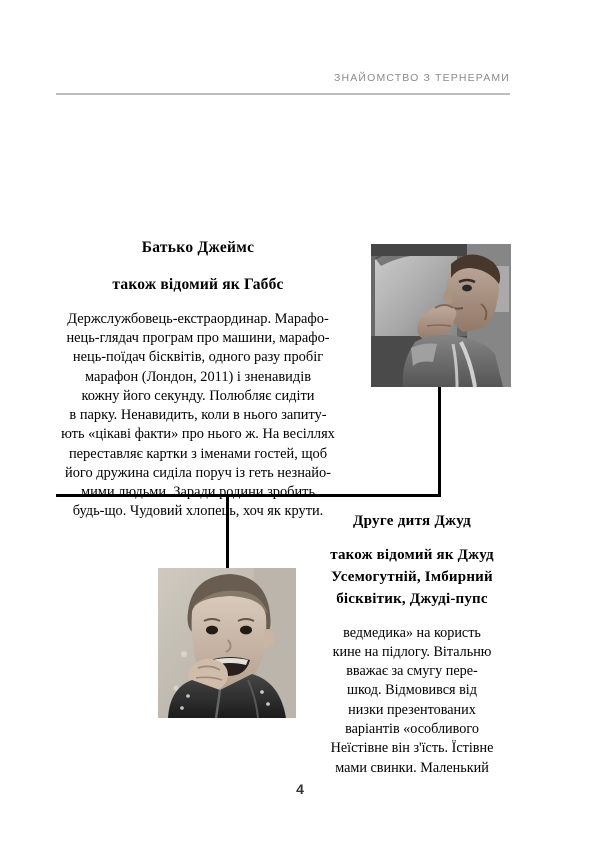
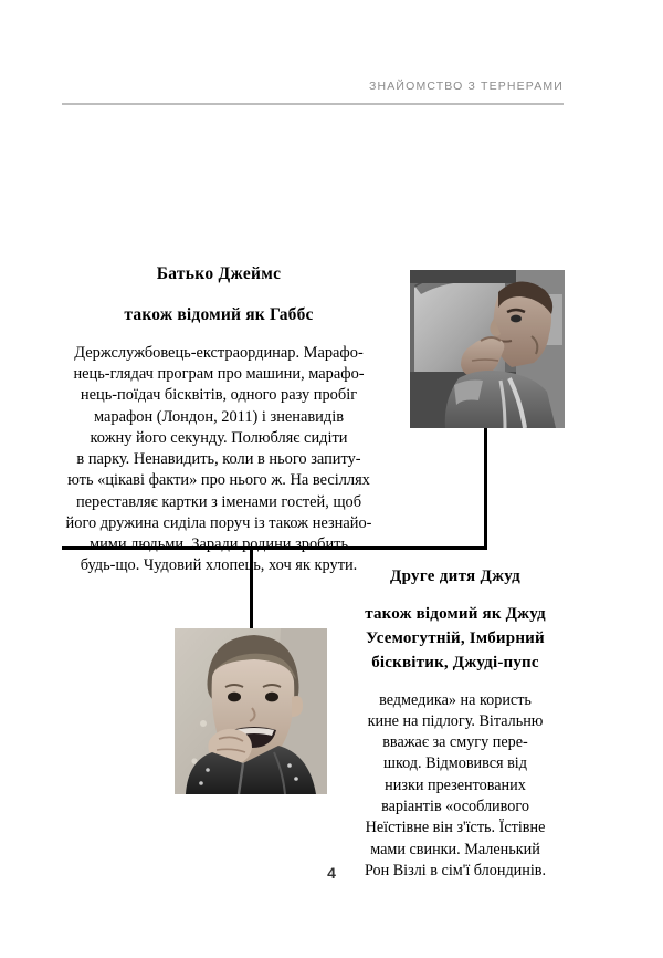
  ЗНАЙОМСТВО З ТЕРНЕРАМИ
  Батько Джеймс
  також відомий як Габбс
  Держслужбовець-екстраординар. Марафо-
  нець-глядач програм про машини, марафо-
  нець-поїдач бісквітів, одного разу пробіг
  марафон (Лондон, 2011) і зненавидів
  кожну його секунду. Полюбляє сидіти
  в парку. Ненавидить, коли в нього запиту-
  ють «цікаві факти» про нього ж. На весіллях
  переставляє картки з іменами гостей, щоб
- його дружина сиділа поруч із геть незнайо-
+ його дружина сиділа поруч із також незнайо-
  мими людьми. Заради родини зробить
  будь-що. Чудовий хлопеь, хоч як крути.
  Друге дитя Джуд
  також відомий як Джуд Усемогутній, Імбирний бісквітик, Джуді-пупс
  ведмедика» на користь
  кине на підлогу. Вітальню
  вважає за смугу пере-
  шкод. Відмовився від
  низки презентованих
  варіантів «особливого
  Неїстівне він з'їсть. Їстівне
  мами свинки. Маленький
+ Рон Візлі в сім'ї блондинів.
  4
